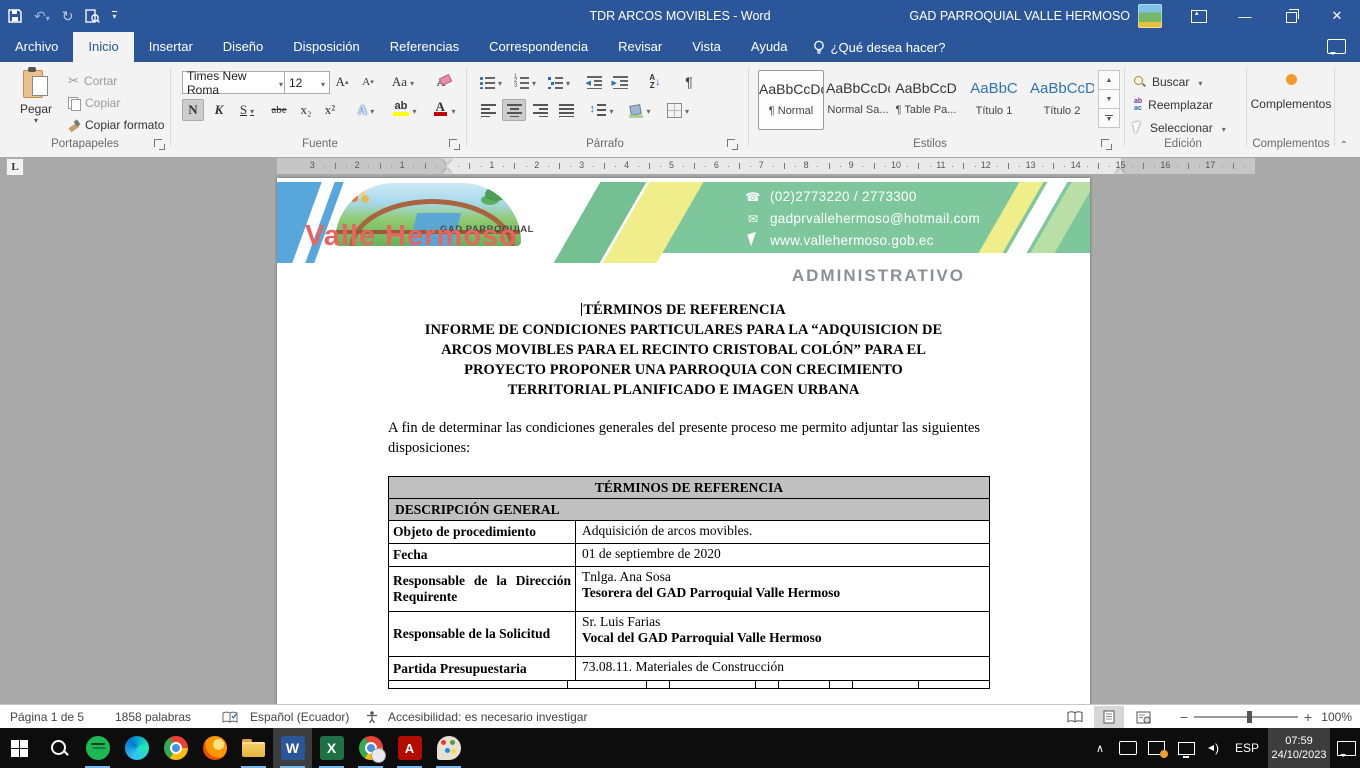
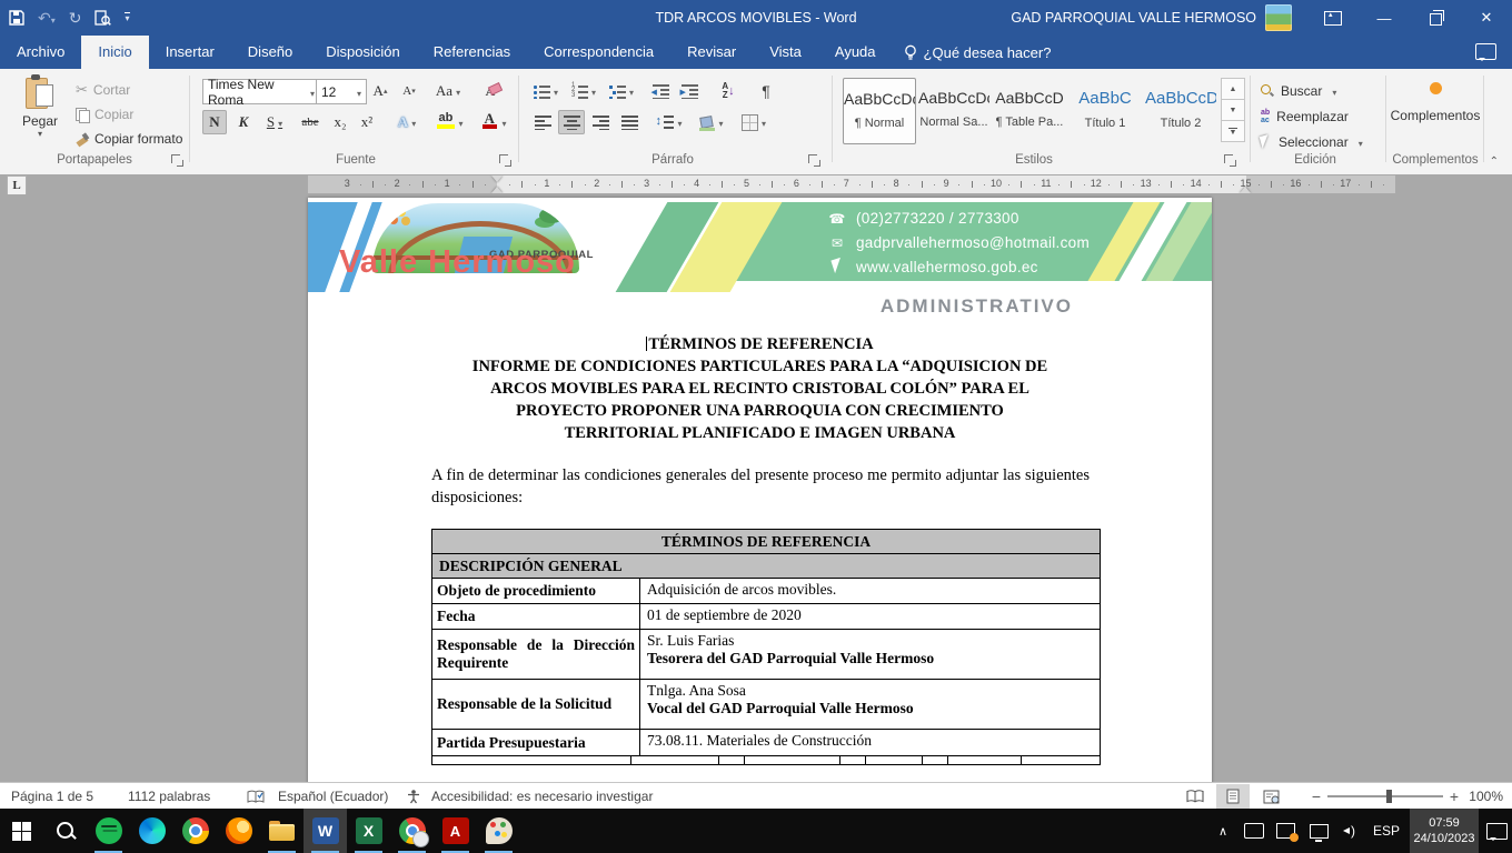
  ↶▾
  ↻
  ▾
  TDR ARCOS MOVIBLES - Word
  GAD PARROQUIAL VALLE HERMOSO
  —
  ✕
  Archivo
  Inicio
  Insertar
  Diseño
  Disposición
  Referencias
  Correspondencia
  Revisar
  Vista
  Ayuda
  ¿Qué desea hacer?
  Pegar
  ▾
  ✂
  Cortar
  Copiar
  Copiar formato
  Portapapeles
  Times New Roma
  12
  A
  ▴
  A
  ▾
  Aa
  A
  N
  K
  S
  abe
  x₂
  x²
  A
  ab
  A
  Fuente
  A
  Z
  ↓
  ¶
  Párrafo
  AaBbCcD
  ¶ Normal
  AaBbCcD
  Normal Sa...
  AaBbCcD
  ¶ Table Pa...
  AaBbC
  Título 1
  AaBbCcD
  Título 2
  Estilos
  Buscar
  Reemplazar
  Seleccionar
  Edición
  Complementos
  Complementos
  ⌃
  L
  3
  2
  1
  1
  2
  3
  4
  5
  6
  7
  8
  9
  10
  11
  12
  13
  14
  15
  16
  17
  GAD PARROQUIAL
  Valle Hermoso
  ☎
  (02)2773220 / 2773300
  ✉
  gadprvallehermoso@hotmail.com
  www.vallehermoso.gob.ec
  ADMINISTRATIVO
  TÉRMINOS DE REFERENCIA
  INFORME DE CONDICIONES PARTICULARES PARA LA “ADQUISICION DE
  ARCOS MOVIBLES PARA EL RECINTO CRISTOBAL COLÓN” PARA EL
  PROYECTO PROPONER UNA PARROQUIA CON CRECIMIENTO
  TERRITORIAL PLANIFICADO E IMAGEN URBANA
  A fin de determinar las condiciones generales del presente proceso me permito adjuntar las siguientes disposiciones:
  TÉRMINOS DE REFERENCIA
  DESCRIPCIÓN GENERAL
  Objeto de procedimiento
  Adquisición de arcos movibles.
  Fecha
  01 de septiembre de 2020
  Responsable de la Dirección Requirente
- Tnlga. Ana Sosa
+ Sr. Luis Farias
  Tesorera del GAD Parroquial Valle Hermoso
  Responsable de la Solicitud
- Sr. Luis Farias
+ Tnlga. Ana Sosa
  Vocal del GAD Parroquial Valle Hermoso
  Partida Presupuestaria
  73.08.11. Materiales de Construcción
  Página 1 de 5
- 1858 palabras
+ 1112 palabras
  Español (Ecuador)
  Accesibilidad: es necesario investigar
  −
  +
  100%
  ∧
  ESP
  07:59
  24/10/2023
